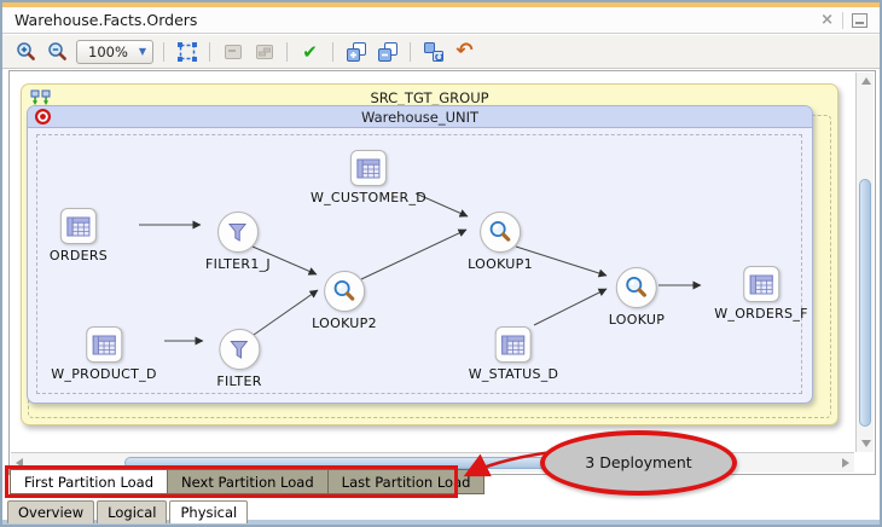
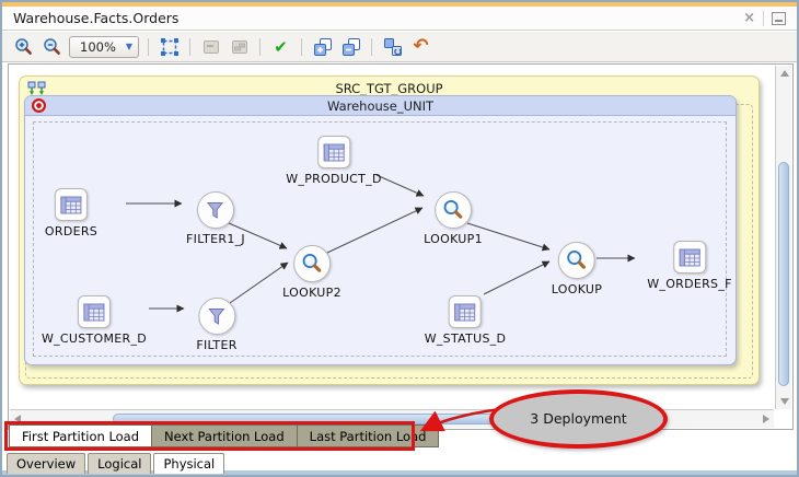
  Warehouse.Facts.Orders
  ×
  100%
  ▼
  ✔
  ↶
  SRC_TGT_GROUP
  Warehouse_UNIT
  ORDERS
  FILTER1_J
- W_CUSTOMER_D
+ W_PRODUCT_D
  LOOKUP2
  LOOKUP1
- W_PRODUCT_D
+ W_CUSTOMER_D
  FILTER
  W_STATUS_D
  LOOKUP
  W_ORDERS_F
  First Partition Load
  Next Partition Load
  Last Partition Load
  3 Deployment
  Overview
  Logical
  Physical
